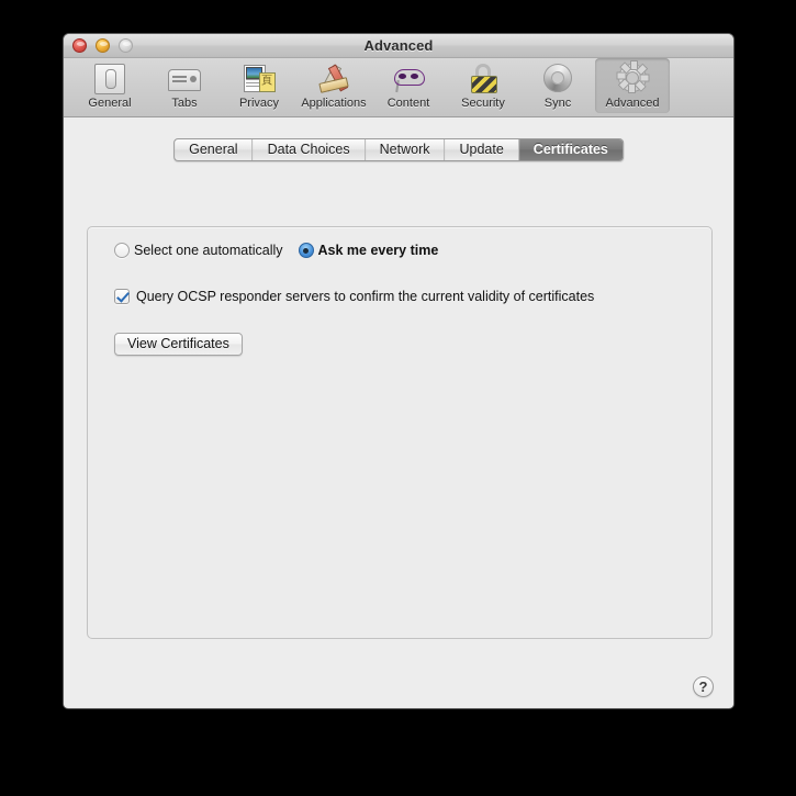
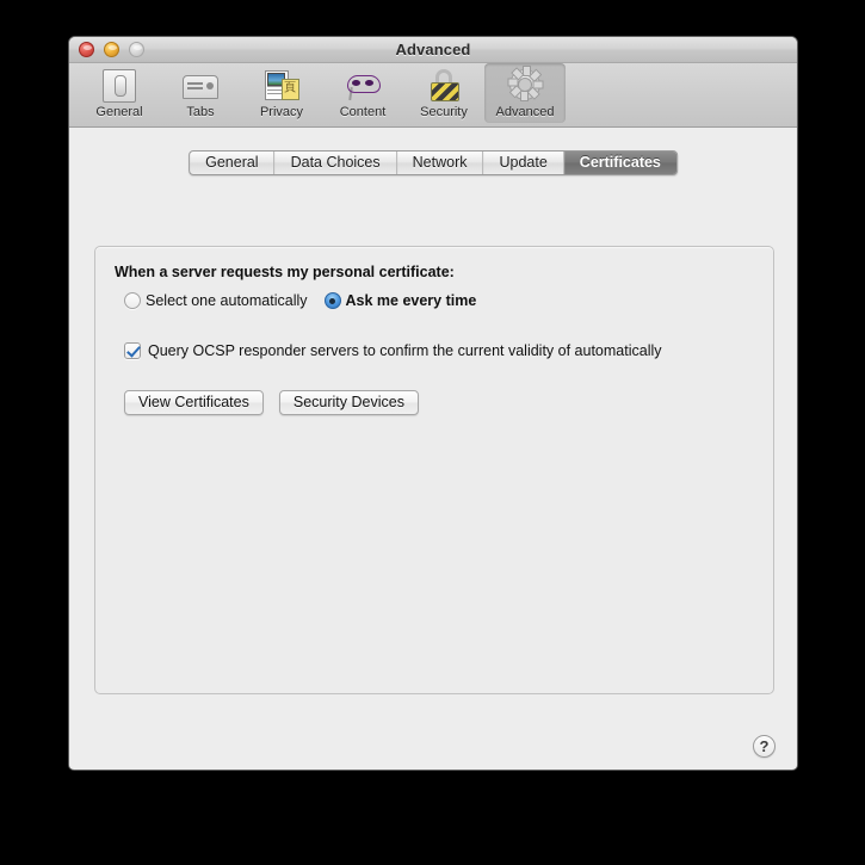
  Advanced
  General
  Tabs
  Privacy
- Applications
  Content
  Security
- Sync
  Advanced
  General
  Data Choices
  Network
  Update
  Certificates
+ When a server requests my personal certificate:
  Select one automatically
  Ask me every time
- Query OCSP responder servers to confirm the current validity of certificates
+ Query OCSP responder servers to confirm the current validity of automatically
  View Certificates
+ Security Devices
  ?
